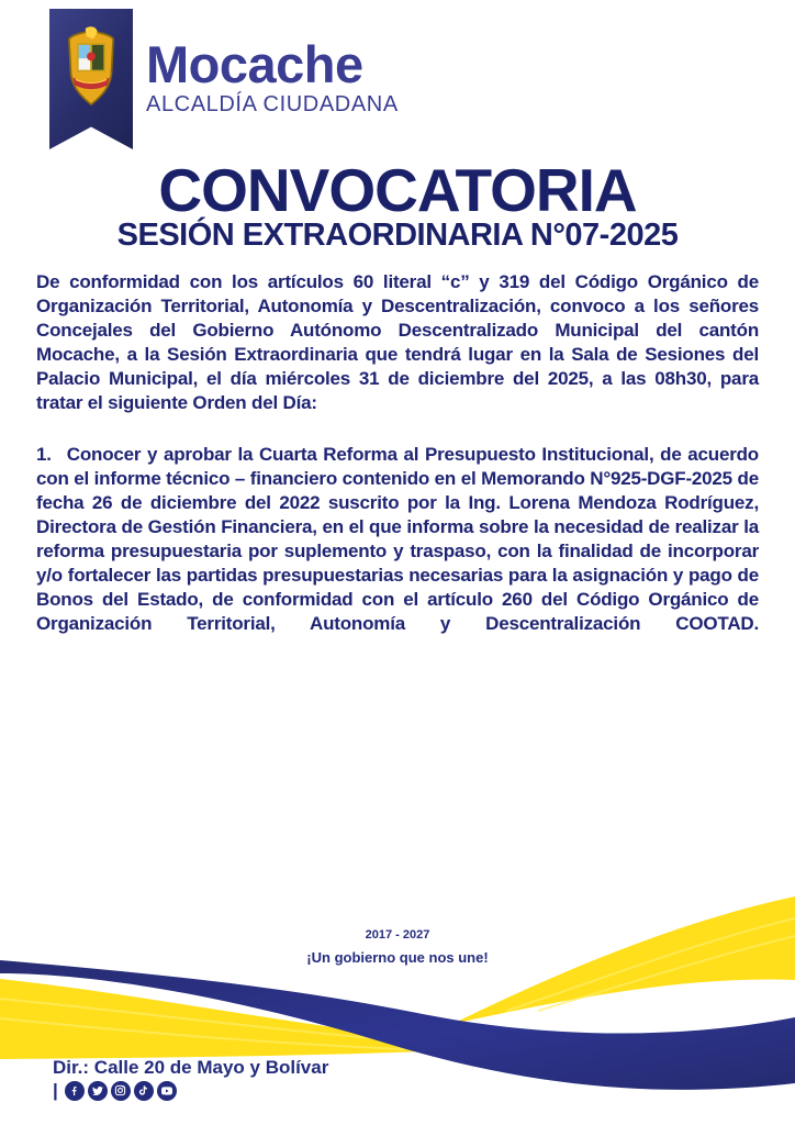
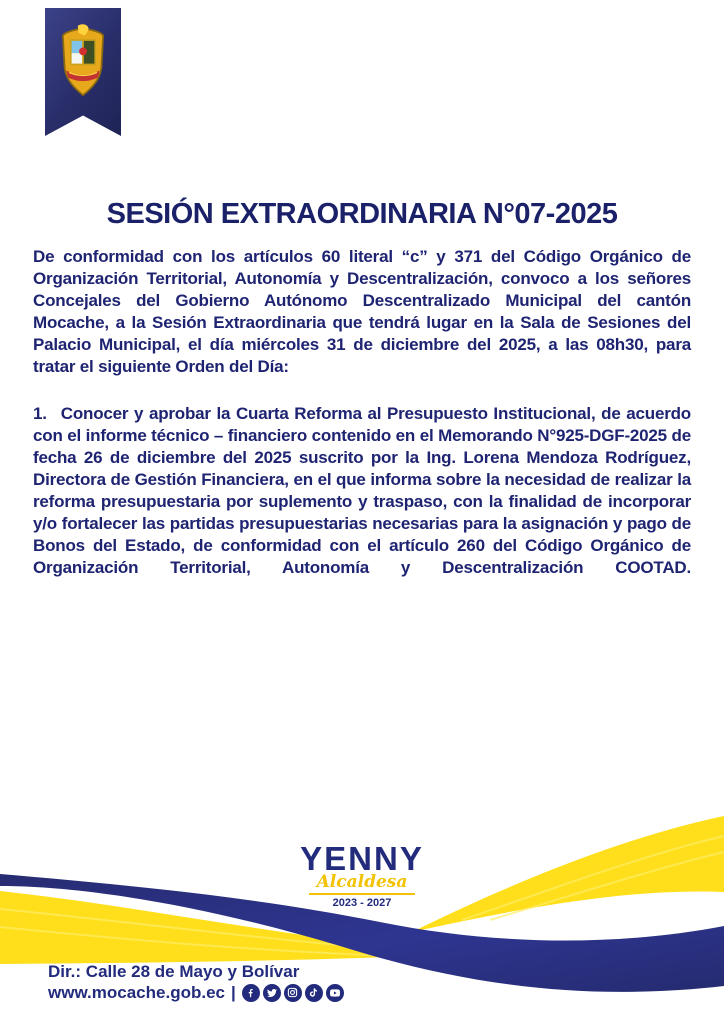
- Mocache
- ALCALDÍA CIUDADANA
- CONVOCATORIA
  SESIÓN EXTRAORDINARIA N°07-2025
- De conformidad con los artículos 60 literal “c” y 319 del Código Orgánico de Organización Territorial, Autonomía y Descentralización, convoco a los señores Concejales del Gobierno Autónomo Descentralizado Municipal del cantón Mocache, a la Sesión Extraordinaria que tendrá lugar en la Sala de Sesiones del Palacio Municipal, el día miércoles 31 de diciembre del 2025, a las 08h30, para tratar el siguiente Orden del Día:
+ De conformidad con los artículos 60 literal “c” y 371 del Código Orgánico de Organización Territorial, Autonomía y Descentralización, convoco a los señores Concejales del Gobierno Autónomo Descentralizado Municipal del cantón Mocache, a la Sesión Extraordinaria que tendrá lugar en la Sala de Sesiones del Palacio Municipal, el día miércoles 31 de diciembre del 2025, a las 08h30, para tratar el siguiente Orden del Día:
- 1. Conocer y aprobar la Cuarta Reforma al Presupuesto Institucional, de acuerdo con el informe técnico – financiero contenido en el Memorando N°925-DGF-2025 de fecha 26 de diciembre del 2022 suscrito por la Ing. Lorena Mendoza Rodríguez, Directora de Gestión Financiera, en el que informa sobre la necesidad de realizar la reforma presupuestaria por suplemento y traspaso, con la finalidad de incorporar y/o fortalecer las partidas presupuestarias necesarias para la asignación y pago de Bonos del Estado, de conformidad con el artículo 260 del Código Orgánico de Organización Territorial, Autonomía y Descentralización COOTAD.
+ 1. Conocer y aprobar la Cuarta Reforma al Presupuesto Institucional, de acuerdo con el informe técnico – financiero contenido en el Memorando N°925-DGF-2025 de fecha 26 de diciembre del 2025 suscrito por la Ing. Lorena Mendoza Rodríguez, Directora de Gestión Financiera, en el que informa sobre la necesidad de realizar la reforma presupuestaria por suplemento y traspaso, con la finalidad de incorporar y/o fortalecer las partidas presupuestarias necesarias para la asignación y pago de Bonos del Estado, de conformidad con el artículo 260 del Código Orgánico de Organización Territorial, Autonomía y Descentralización COOTAD.
+ YENNY
+ Alcaldesa
- 2017 - 2027
+ 2023 - 2027
- ¡Un gobierno que nos une!
- Dir.: Calle 20 de Mayo y Bolívar
+ Dir.: Calle 28 de Mayo y Bolívar
+ www.mocache.gob.ec
  |
